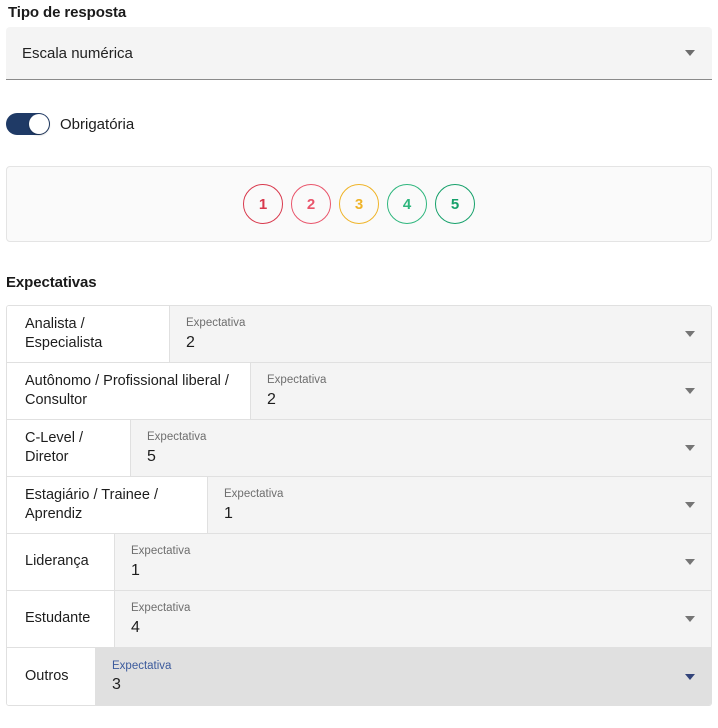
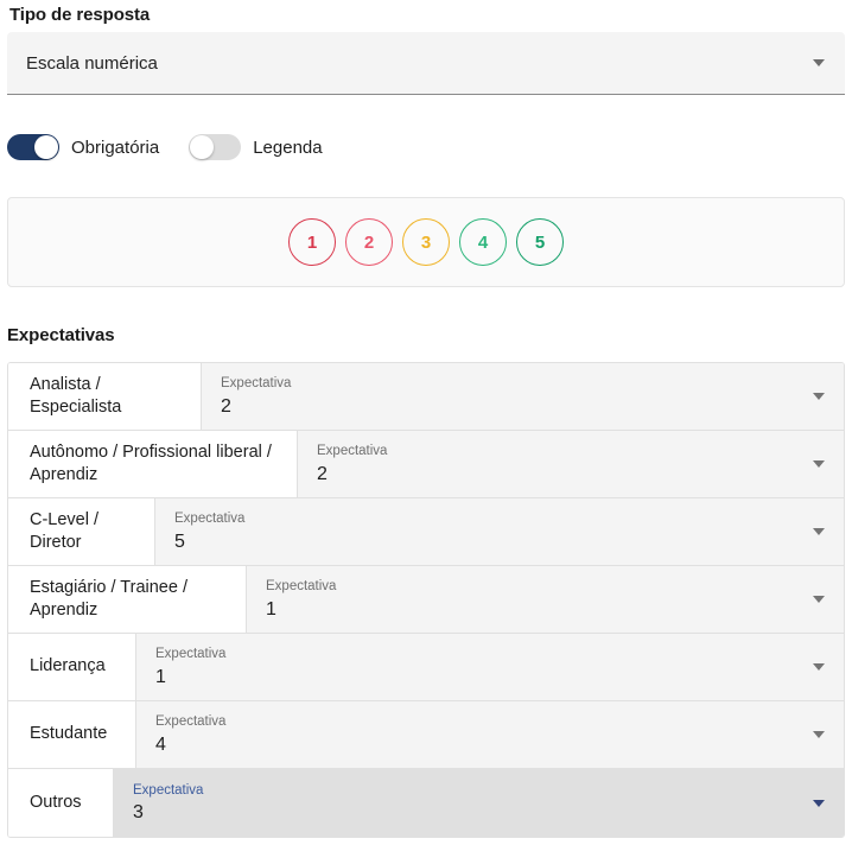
  Tipo de resposta
  Escala numérica
  Obrigatória
+ Legenda
  1
  2
  3
  4
  5
  Expectativas
  Analista / Especialista
  Expectativa
  2
- Autônomo / Profissional liberal / Consultor
+ Autônomo / Profissional liberal / Aprendiz
  Expectativa
  2
  C-Level / Diretor
  Expectativa
  5
  Estagiário / Trainee / Aprendiz
  Expectativa
  1
  Liderança
  Expectativa
  1
  Estudante
  Expectativa
  4
  Outros
  Expectativa
  3
